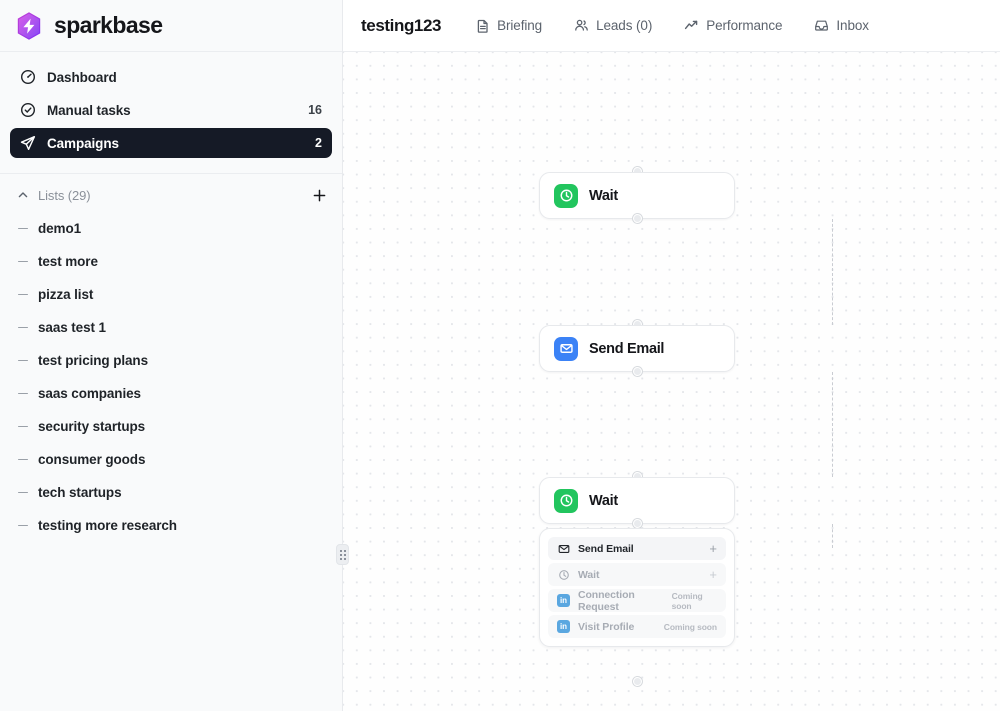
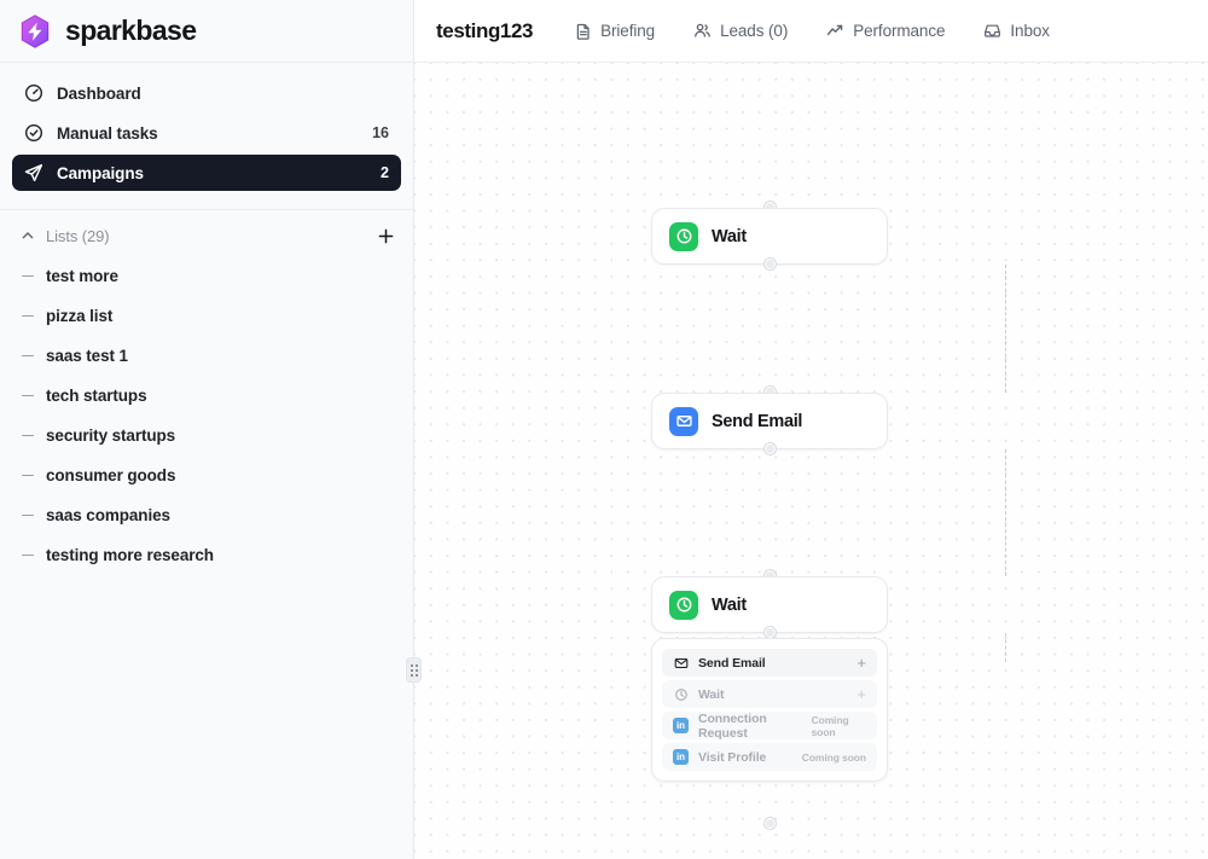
  sparkbase
  Dashboard
  Manual tasks
  16
  Campaigns
  2
  Lists (29)
- demo1
  test more
  pizza list
  saas test 1
- test pricing plans
- saas companies
+ tech startups
  security startups
  consumer goods
- tech startups
+ saas companies
  testing more research
  testing123
  Briefing
  Leads (0)
  Performance
  Inbox
  Wait
  Send Email
  Wait
  Send Email
  +
  Wait
  +
  in
  Connection Request
  Coming soon
  in
  Visit Profile
  Coming soon
